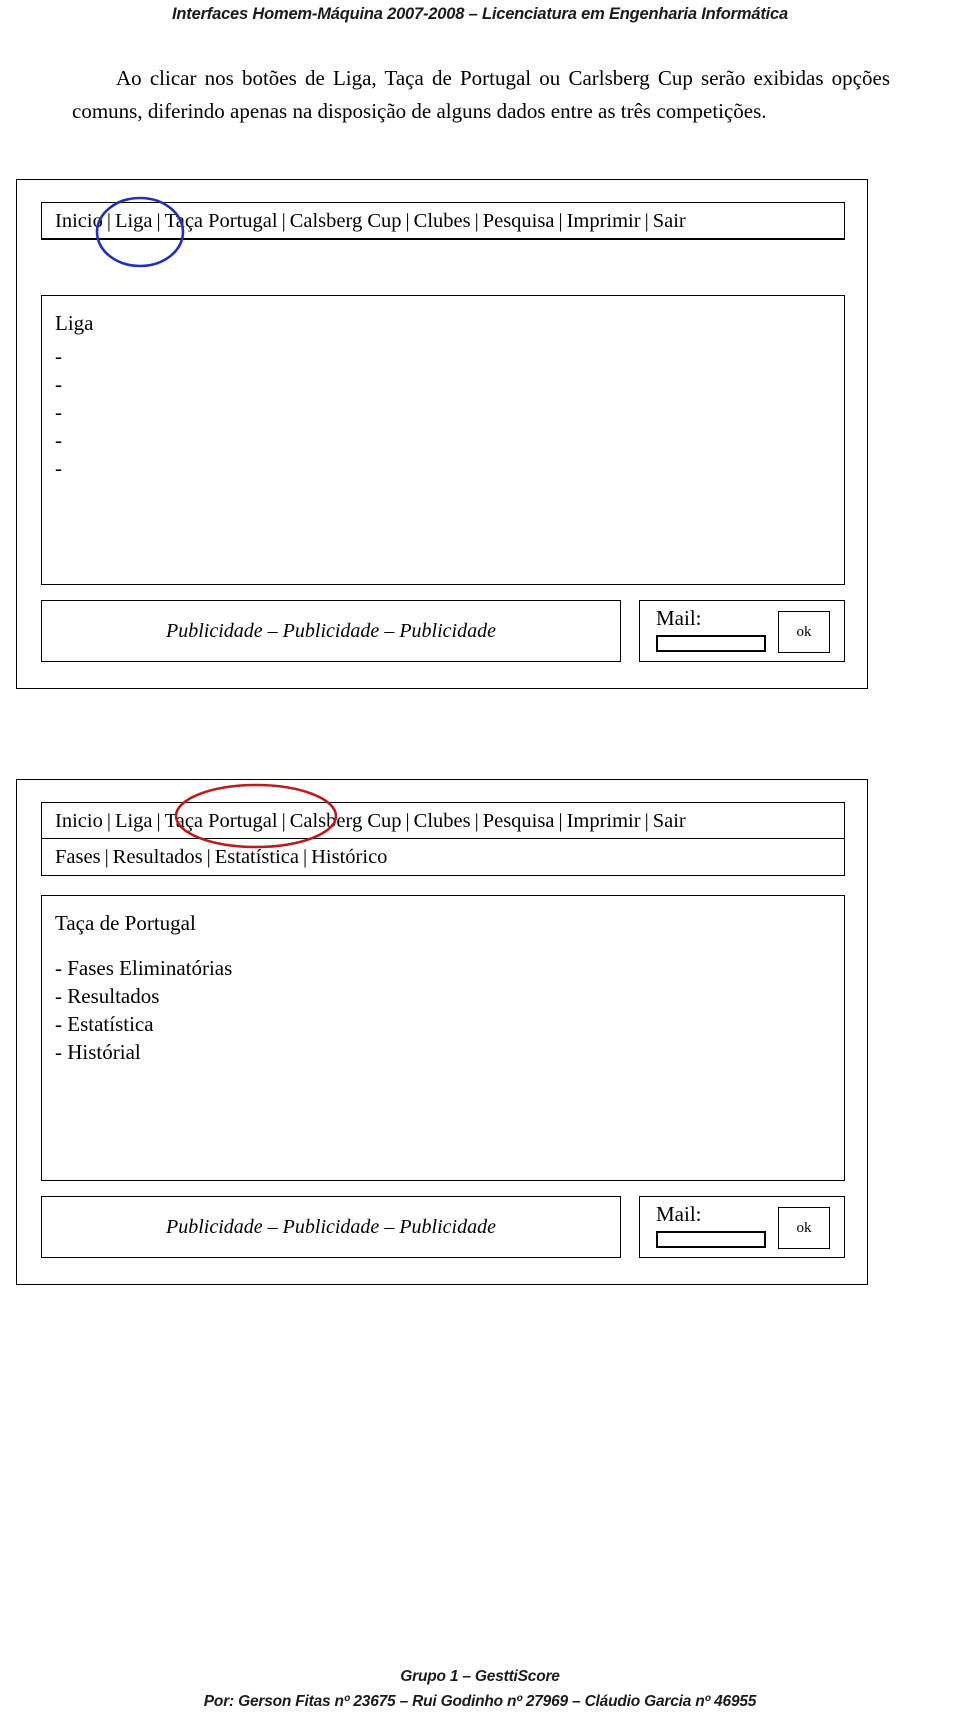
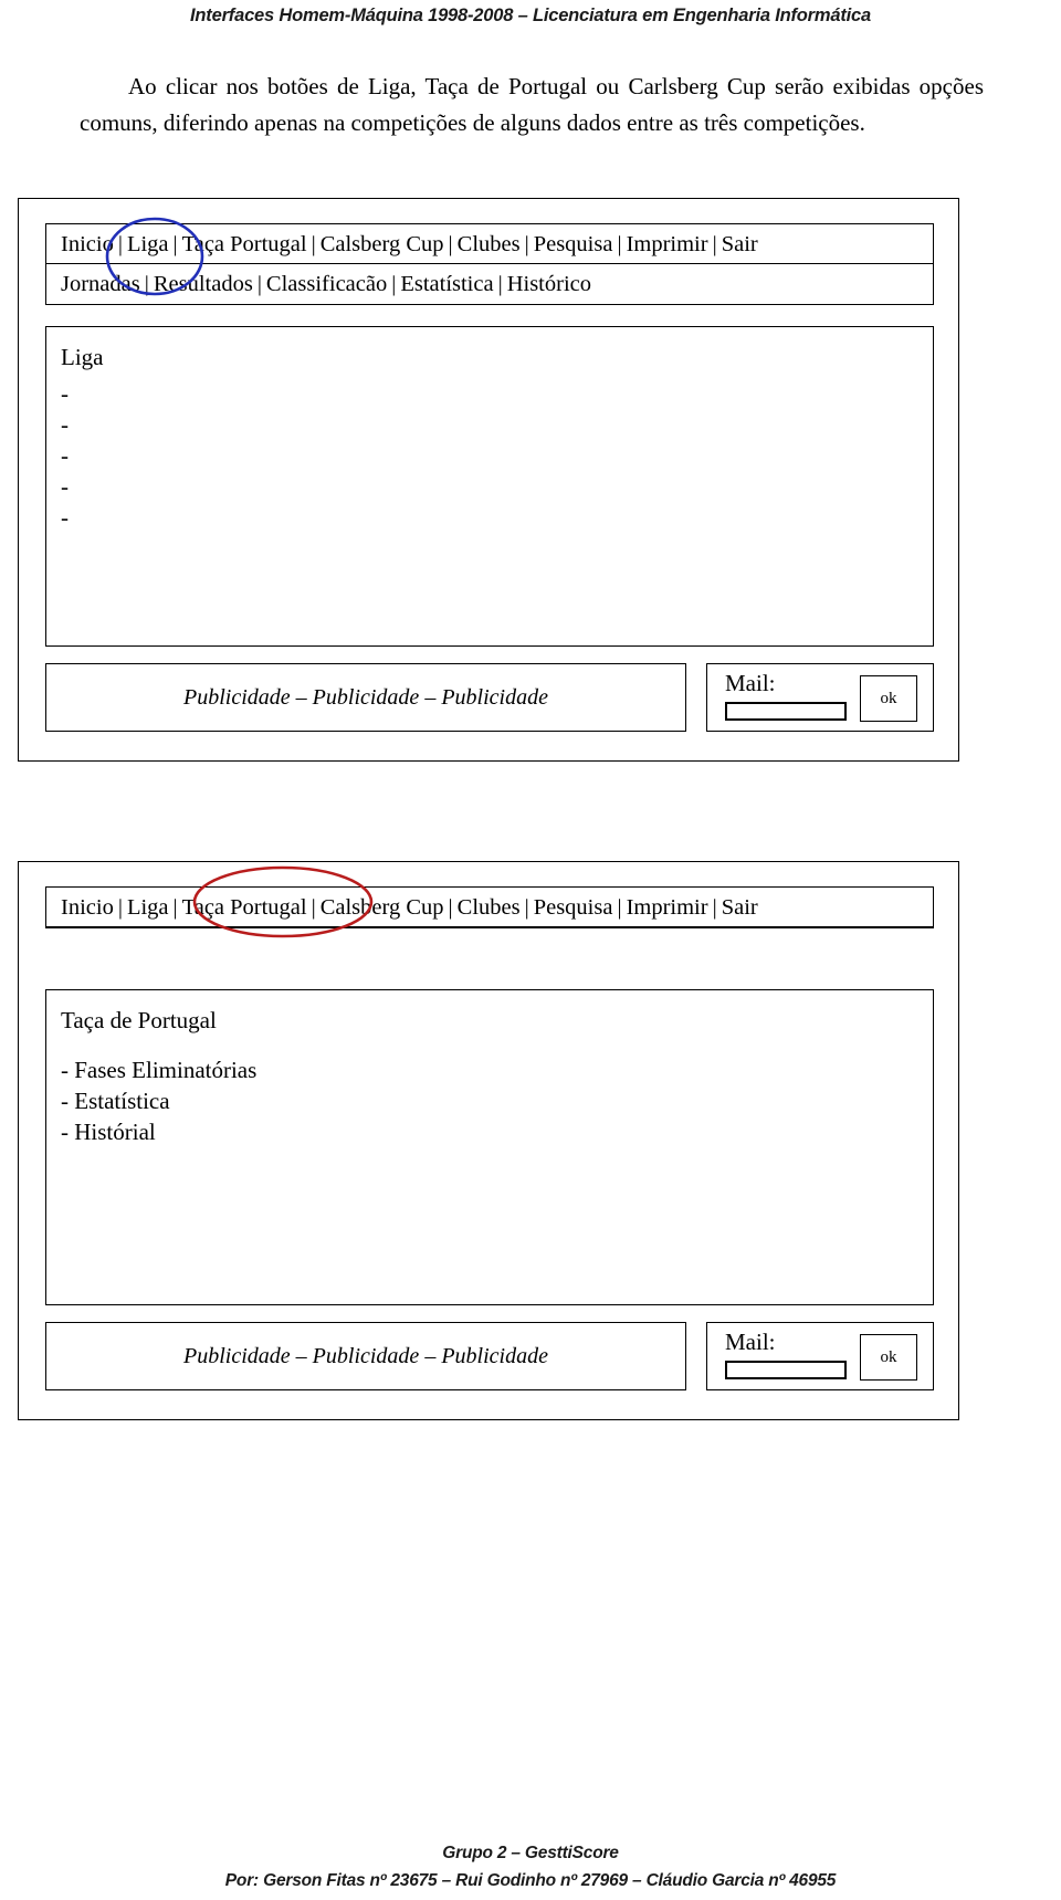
- Interfaces Homem-Máquina 2007-2008 – Licenciatura em Engenharia Informática
+ Interfaces Homem-Máquina 1998-2008 – Licenciatura em Engenharia Informática
- Ao clicar nos botões de Liga, Taça de Portugal ou Carlsberg Cup serão exibidas opções comuns, diferindo apenas na disposição de alguns dados entre as três competições.
+ Ao clicar nos botões de Liga, Taça de Portugal ou Carlsberg Cup serão exibidas opções comuns, diferindo apenas na competições de alguns dados entre as três competições.
  Inicio | Liga | Tça Portugal | Calsberg Cup | Clubes | Pesquisa | Imprimir | Sair
+ Jornadas | Resultados | Classificacão | Estatística | Histórico
  Liga
  -
  -
  -
  -
  -
  Publicidade – Publicidade – Publicidade
  Mail:
  ok
  Inicio | Liga | Taça Portugal | Calsberg Cup | Clubes | Pesquisa | Imprimir | Sair
- Fases | Resultados | Estatística | Histórico
  Taça de Portugal
  - Fases Eliminatórias
- - Resultados
  - Estatística
  - Histórial
  Publicidade – Publicidade – Publicidade
  Mail:
  ok
- Grupo 1 – GesttiScore
+ Grupo 2 – GesttiScore
  Por: Gerson Fitas nº 23675 – Rui Godinho nº 27969 – Cláudio Garcia nº 46955
